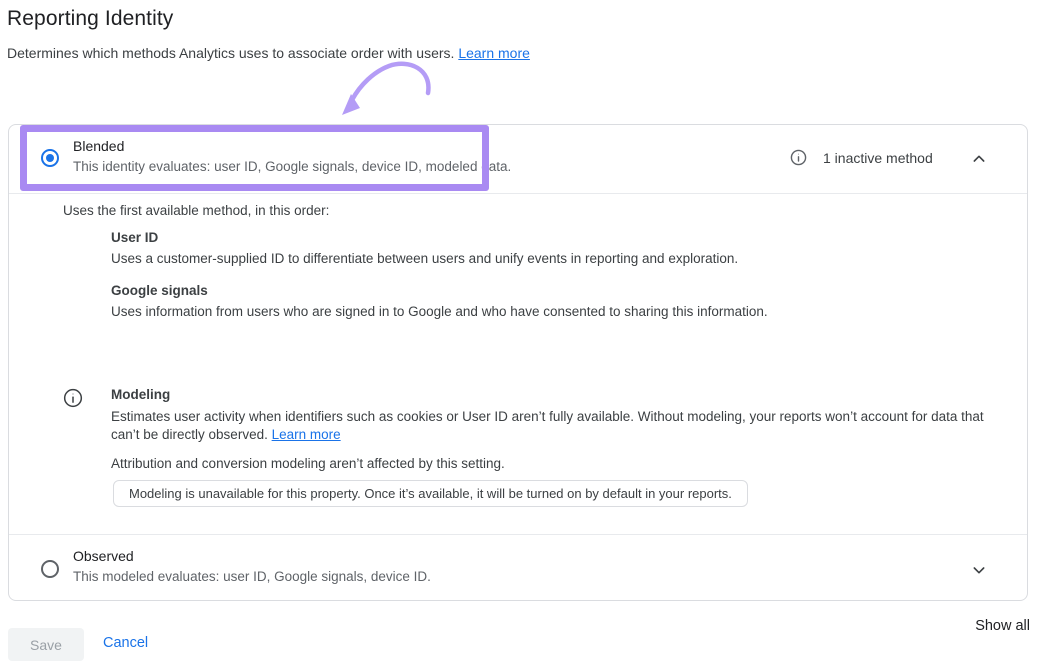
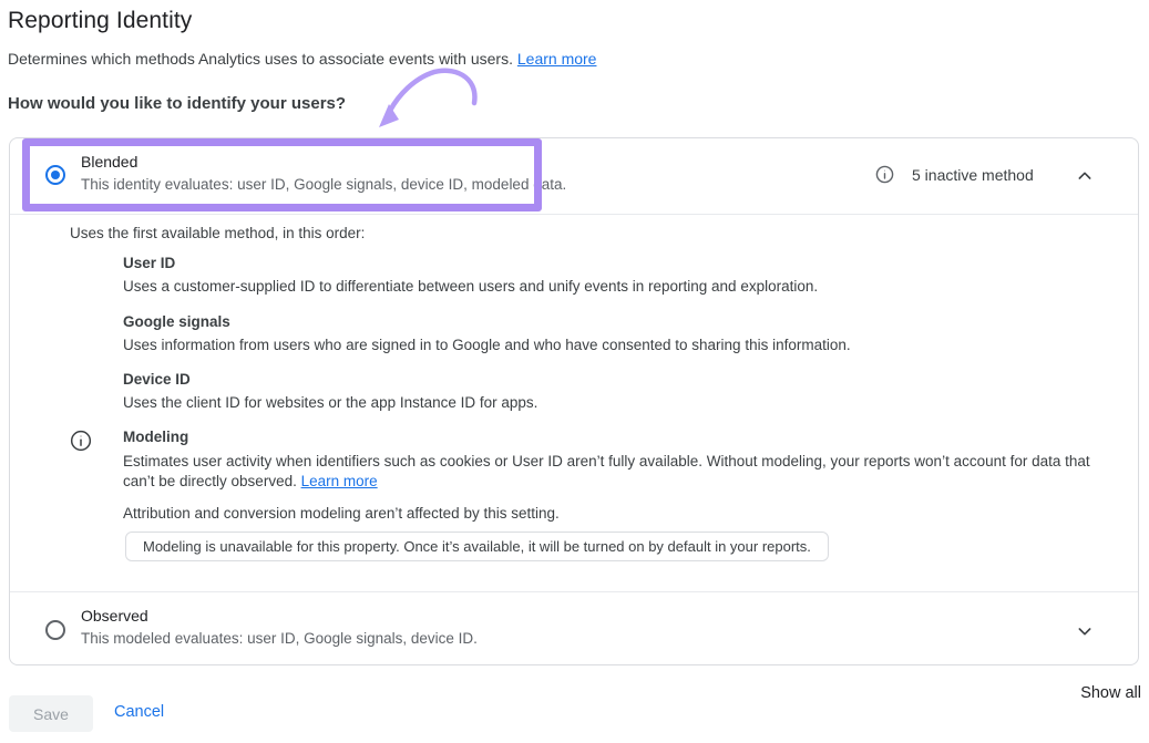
  Reporting Identity
- Determines which methods Analytics uses to associate order with users. Learn more
+ Determines which methods Analytics uses to associate events with users. Learn more
+ How would you like to identify your users?
  Blended
  This identity evaluates: user ID, Google signals, device ID, modeled data.
- 1 inactive method
+ 5 inactive method
  Uses the first available method, in this order:
  User ID
  Uses a customer-supplied ID to differentiate between users and unify events in reporting and exploration.
  Google signals
  Uses information from users who are signed in to Google and who have consented to sharing this information.
+ Device ID
+ Uses the client ID for websites or the app Instance ID for apps.
  Modeling
  Estimates user activity when identifiers such as cookies or User ID aren’t fully available. Without modeling, your reports won’t account for data that can’t be directly observed. Learn more
  Attribution and conversion modeling aren’t affected by this setting.
  Modeling is unavailable for this property. Once it’s available, it will be turned on by default in your reports.
  Observed
  This modeled evaluates: user ID, Google signals, device ID.
  Show all
  Save
  Cancel
